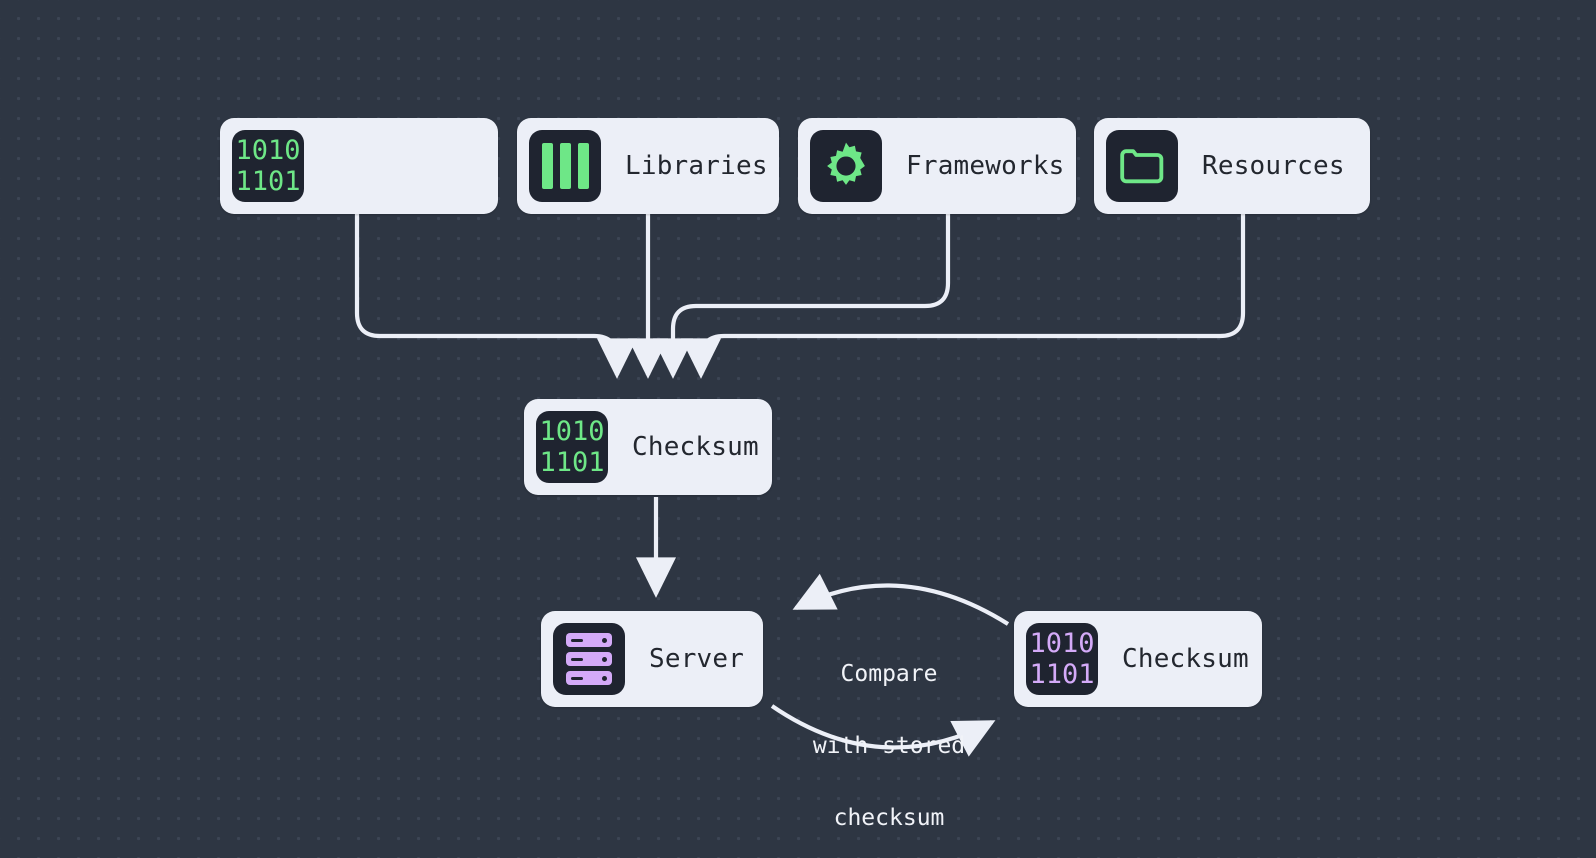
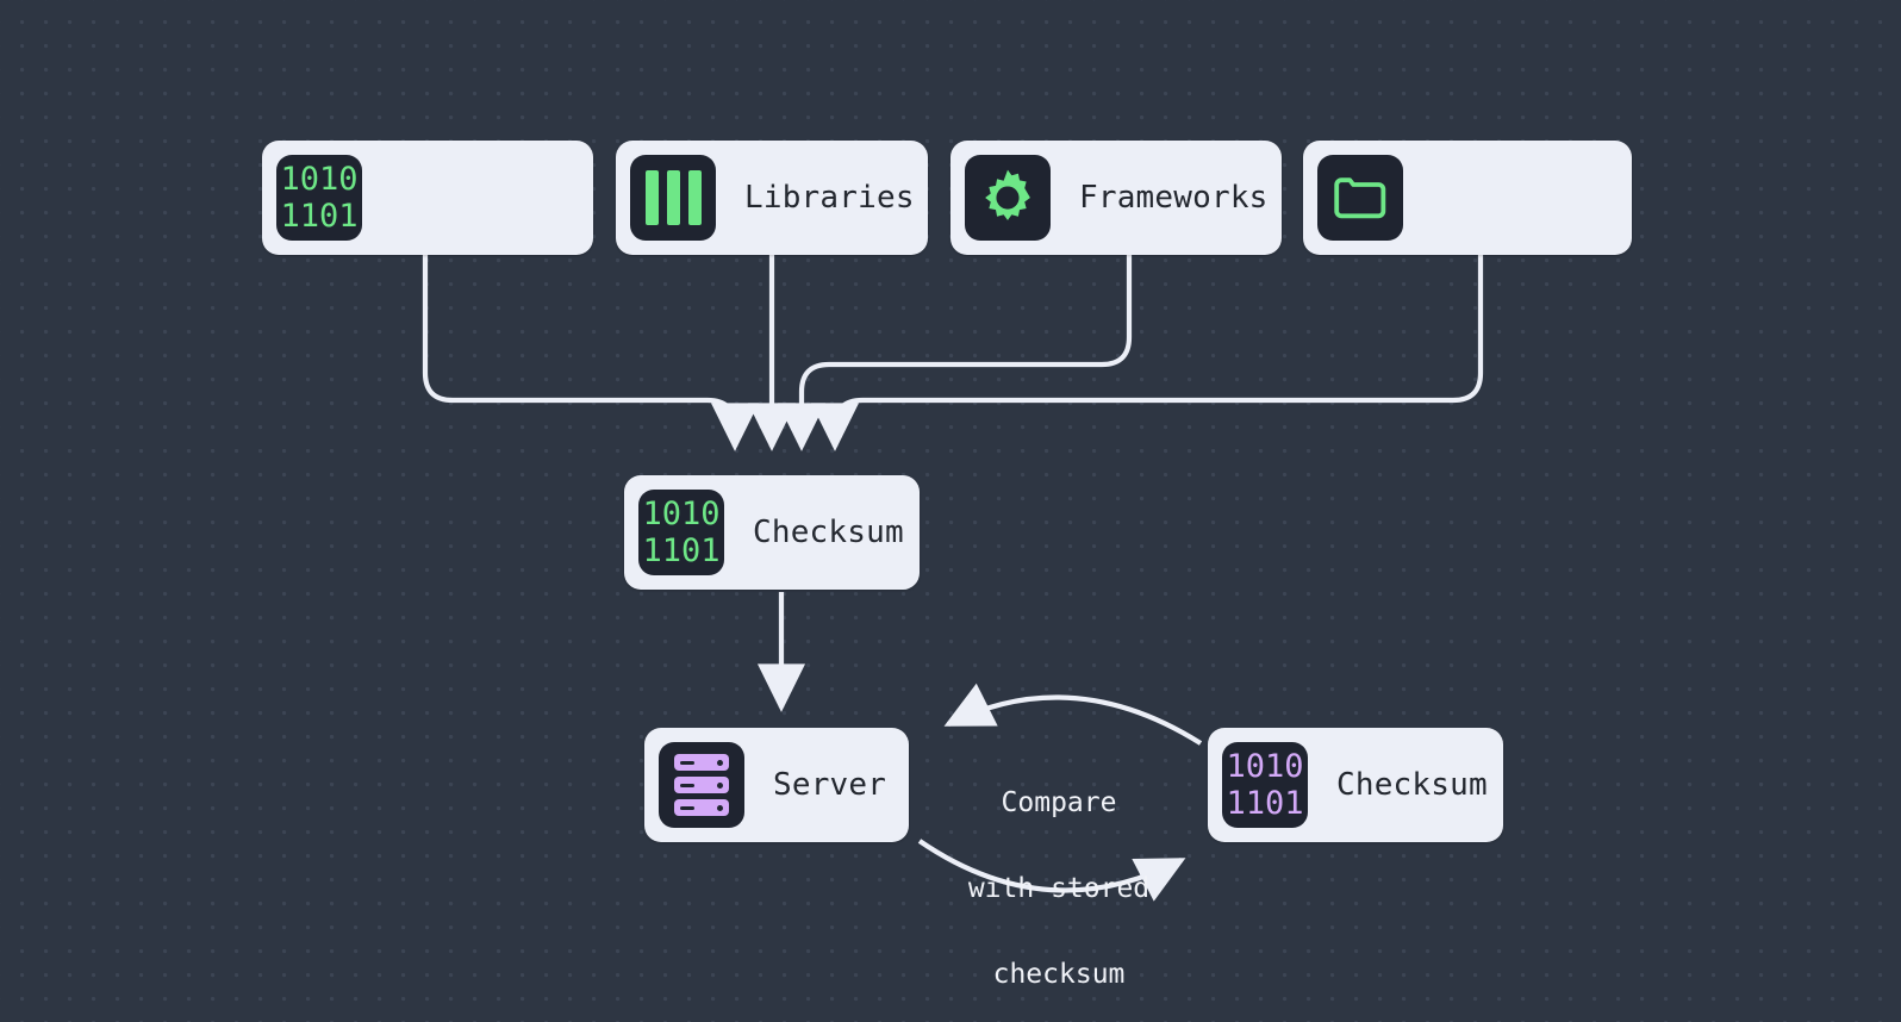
  1010
  1101
  Libraries
  Frameworks
- Resources
  1010
  1101
  Checksum
  Server
  1010
  1101
  Checksum
  Compare
  with stored
  checksum
